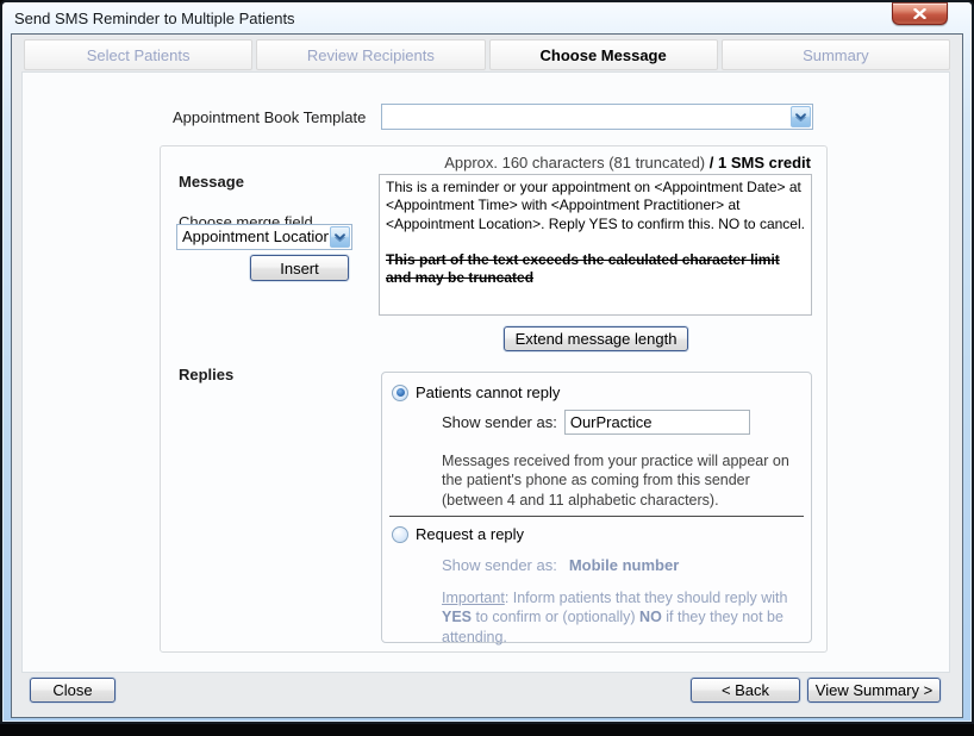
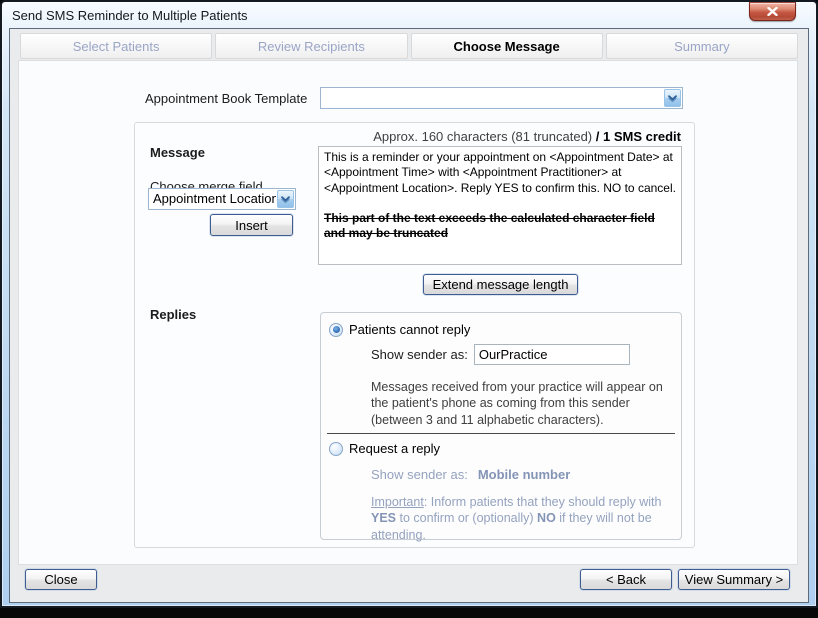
  Send SMS Reminder to Multiple Patients
  Select Patients
  Review Recipients
  Choose Message
  Summary
  Appointment Book Template
  Approx. 160 characters (81 truncated) / 1 SMS credit
  Message
  Choose merge field
  Appointment Location
  Insert
  This is a reminder or your appointment on <Appointment Date> at <Appointment Time> with <Appointment Practitioner> at <Appointment Location>. Reply YES to confirm this. NO to cancel.
- This part of the text exceeds the calculated character limit and may be truncated
+ This part of the text exceeds the calculated character field and may be truncated
  Extend message length
  Replies
  Patients cannot reply
  Show sender as:
  OurPractice
- Messages received from your practice will appear on the patient's phone as coming from this sender (between 4 and 11 alphabetic characters).
+ Messages received from your practice will appear on the patient's phone as coming from this sender (between 3 and 11 alphabetic characters).
  Request a reply
  Show sender as:
  Mobile number
- Important: Inform patients that they should reply with YES to confirm or (optionally) NO if they they not be attending.
+ Important: Inform patients that they should reply with YES to confirm or (optionally) NO if they will not be attending.
  Close
  < Back
  View Summary >
